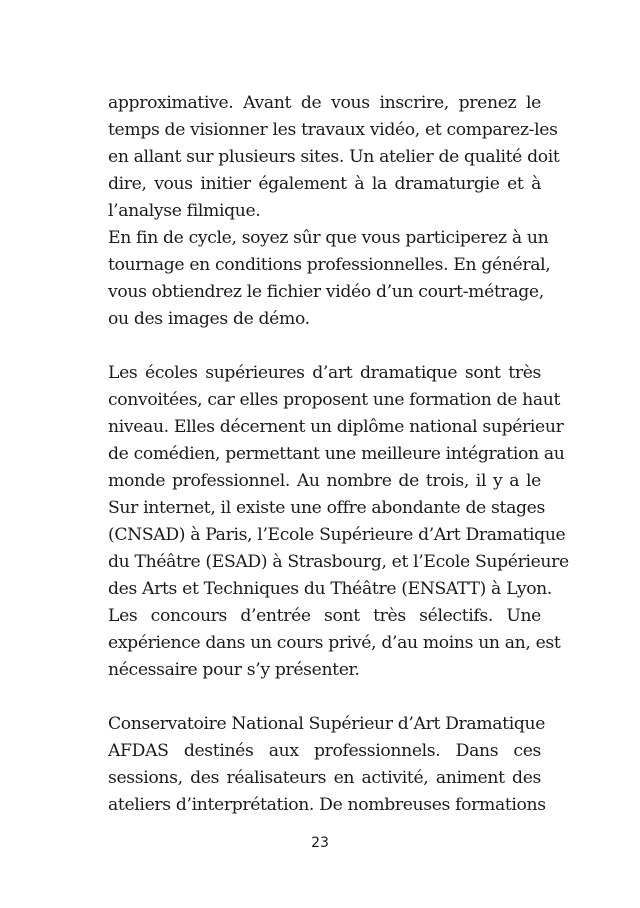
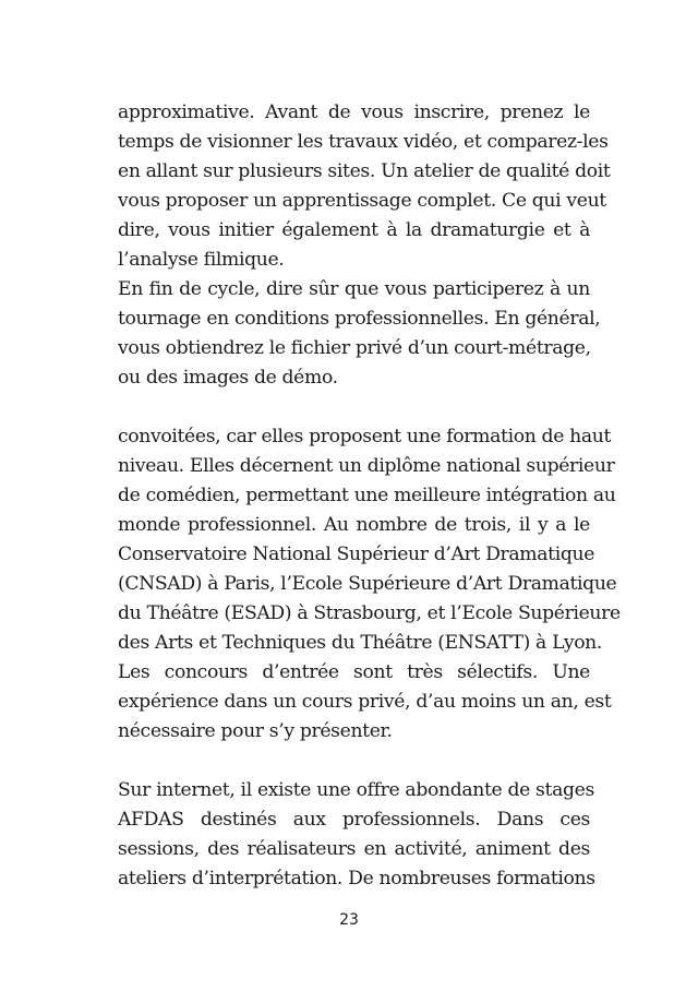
  approximative. Avant de vous inscrire, prenez le
  temps de visionner les travaux vidéo, et comparez-les
  en allant sur plusieurs sites. Un atelier de qualité doit
+ vous proposer un apprentissage complet. Ce qui veut
  dire, vous initier également à la dramaturgie et à
  l’analyse filmique.
- En fin de cycle, soyez sûr que vous participerez à un
+ En fin de cycle, dire sûr que vous participerez à un
  tournage en conditions professionnelles. En général,
- vous obtiendrez le fichier vidéo d’un court-métrage,
+ vous obtiendrez le fichier privé d’un court-métrage,
  ou des images de démo.
- Les écoles supérieures d’art dramatique sont très
  convoitées, car elles proposent une formation de haut
  niveau. Elles décernent un diplôme national supérieur
  de comédien, permettant une meilleure intégration au
  monde professionnel. Au nombre de trois, il y a le
- Sur internet, il existe une offre abondante de stages
+ Conservatoire National Supérieur d’Art Dramatique
  (CNSAD) à Paris, l’Ecole Supérieure d’Art Dramatique
  du Théâtre (ESAD) à Strasbourg, et l’Ecole Supérieure
  des Arts et Techniques du Théâtre (ENSATT) à Lyon.
  Les concours d’entrée sont très sélectifs. Une
  expérience dans un cours privé, d’au moins un an, est
  nécessaire pour s’y présenter.
- Conservatoire National Supérieur d’Art Dramatique
+ Sur internet, il existe une offre abondante de stages
  AFDAS destinés aux professionnels. Dans ces
  sessions, des réalisateurs en activité, animent des
  ateliers d’interprétation. De nombreuses formations
  23
